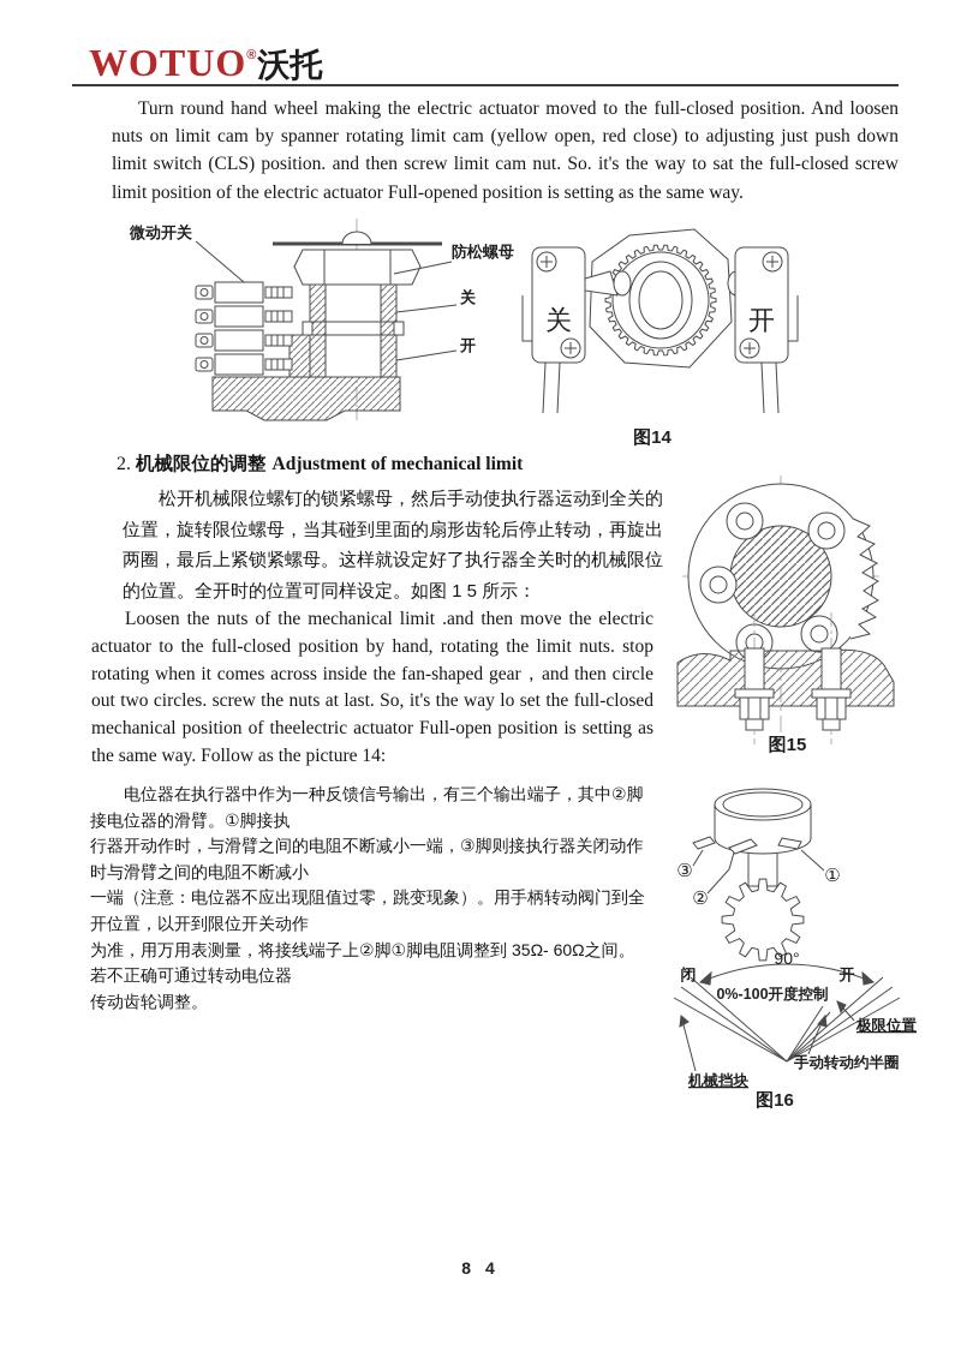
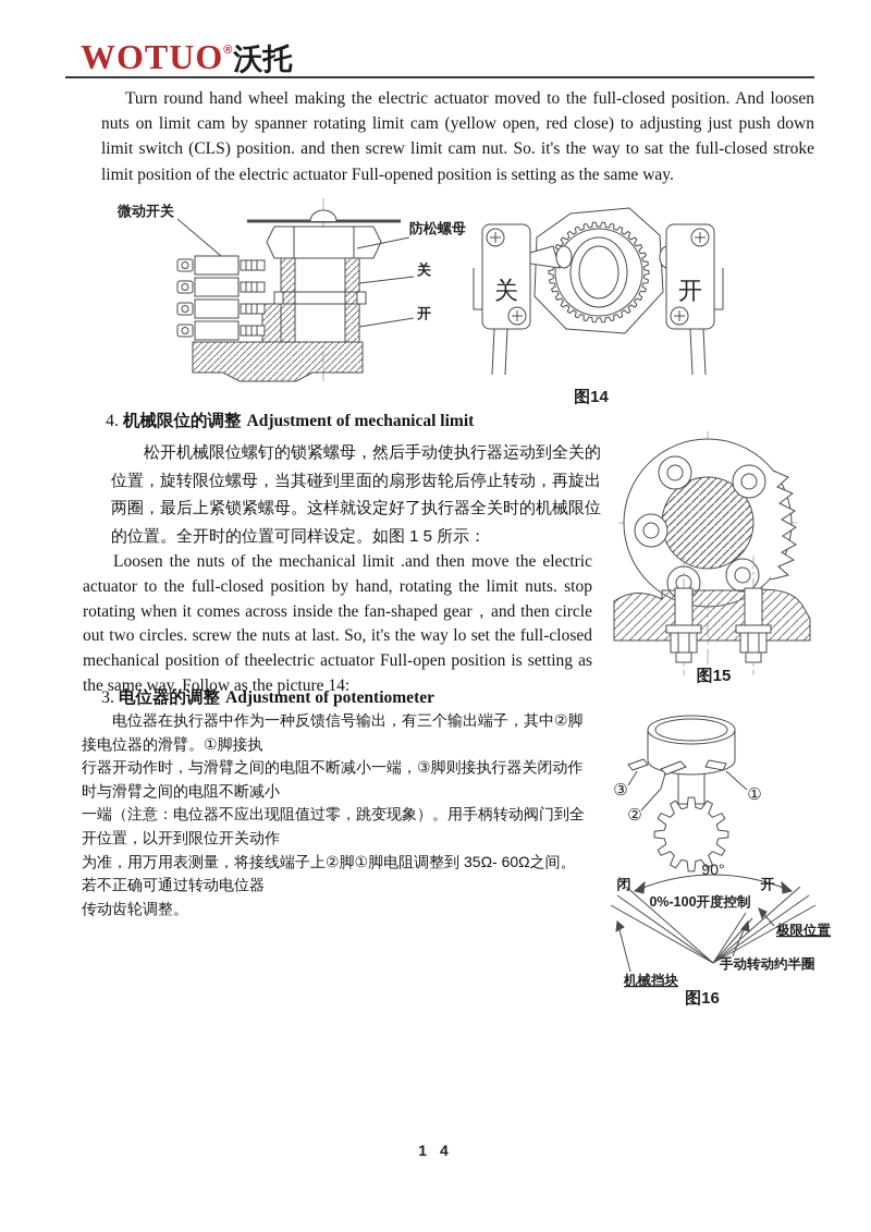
  WOTUO®沃托
- Turn round hand wheel making the electric actuator moved to the full-closed position. And loosen nuts on limit cam by spanner rotating limit cam (yellow open, red close) to adjusting just push down limit switch (CLS) position. and then screw limit cam nut. So. it's the way to sat the full-closed screw limit position of the electric actuator Full-opened position is setting as the same way.
+ Turn round hand wheel making the electric actuator moved to the full-closed position. And loosen nuts on limit cam by spanner rotating limit cam (yellow open, red close) to adjusting just push down limit switch (CLS) position. and then screw limit cam nut. So. it's the way to sat the full-closed stroke limit position of the electric actuator Full-opened position is setting as the same way.
  微动开关
  防松螺母
  关
  开
  关
  开
  图14
- 2. 机械限位的调整 Adjustment of mechanical limit
+ 4. 机械限位的调整 Adjustment of mechanical limit
  松开机械限位螺钉的锁紧螺母，然后手动使执行器运动到全关的
  位置，旋转限位螺母，当其碰到里面的扇形齿轮后停止转动，再旋出
  两圈，最后上紧锁紧螺母。这样就设定好了执行器全关时的机械限位
  的位置。全开时的位置可同样设定。如图 1 5 所示：
  Loosen the nuts of the mechanical limit .and then move the electric actuator to the full-closed position by hand, rotating the limit nuts. stop rotating when it comes across inside the fan-shaped gear，and then circle out two circles. screw the nuts at last. So, it's the way lo set the full-closed mechanical position of theelectric actuator Full-open position is setting as the same way. Follow as the picture 14:
  图15
+ 3. 电位器的调整 Adjustment of potentiometer
  电位器在执行器中作为一种反馈信号输出，有三个输出端子，其中②脚
  接电位器的滑臂。①脚接执
  行器开动作时，与滑臂之间的电阻不断减小一端，③脚则接执行器关闭动作
  时与滑臂之间的电阻不断减小
  一端（注意：电位器不应出现阻值过零，跳变现象）。用手柄转动阀门到全
  开位置，以开到限位开关动作
  为准，用万用表测量，将接线端子上②脚①脚电阻调整到 35Ω- 60Ω之间。
  若不正确可通过转动电位器
  传动齿轮调整。
  ③
  ②
  ①
  90°
  闭
  开
  0%-100开度控制
  极限位置
  手动转动约半圈
  机械挡块
  图16
- 8 4
+ 1 4
